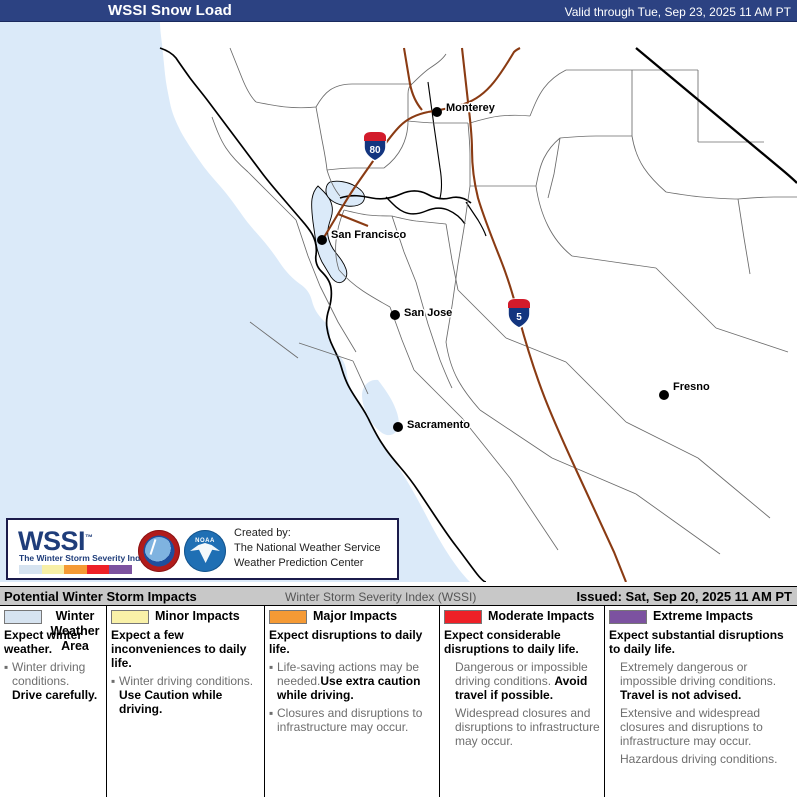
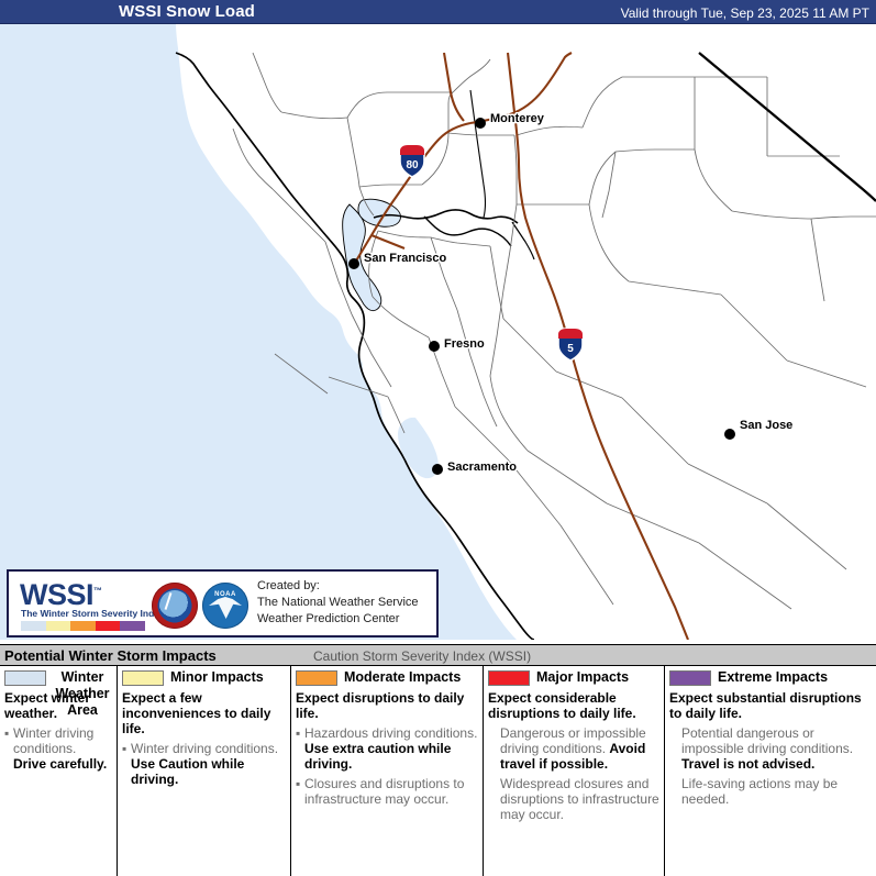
  WSSI Snow Load
  Valid through Tue, Sep 23, 2025 11 AM PT
  Monterey
  San Francisco
- San Jose
+ Fresno
  Sacramento
- Fresno
+ San Jose
  80
  5
  WSSI™
  The Winter Storm Severity Ind
  Created by:
  The National Weather Service
  Weather Prediction Center
  Potential Winter Storm Impacts
- Winter Storm Severity Index (WSSI)
+ Caution Storm Severity Index (WSSI)
- Issued: Sat, Sep 20, 2025 11 AM PT
  Winter Weather Area
  Expect winter weather.
  ▪
  Winter driving conditions. Drive carefully.
  Minor Impacts
  Expect a few inconveniences to daily life.
  ▪
  Winter driving conditions. Use Caution while driving.
- Major Impacts
+ Moderate Impacts
  Expect disruptions to daily life.
  ▪
- Life-saving actions may be needed.Use extra caution while driving.
+ Hazardous driving conditions. Use extra caution while driving.
  ▪
  Closures and disruptions to infrastructure may occur.
- Moderate Impacts
+ Major Impacts
  Expect considerable disruptions to daily life.
  Dangerous or impossible driving conditions. Avoid travel if possible.
  Widespread closures and disruptions to infrastructure may occur.
  Extreme Impacts
  Expect substantial disruptions to daily life.
- Extremely dangerous or impossible driving conditions. Travel is not advised.
+ Potential dangerous or impossible driving conditions. Travel is not advised.
- Extensive and widespread closures and disruptions to infrastructure may occur.
- Hazardous driving conditions.
+ Life-saving actions may be needed.
